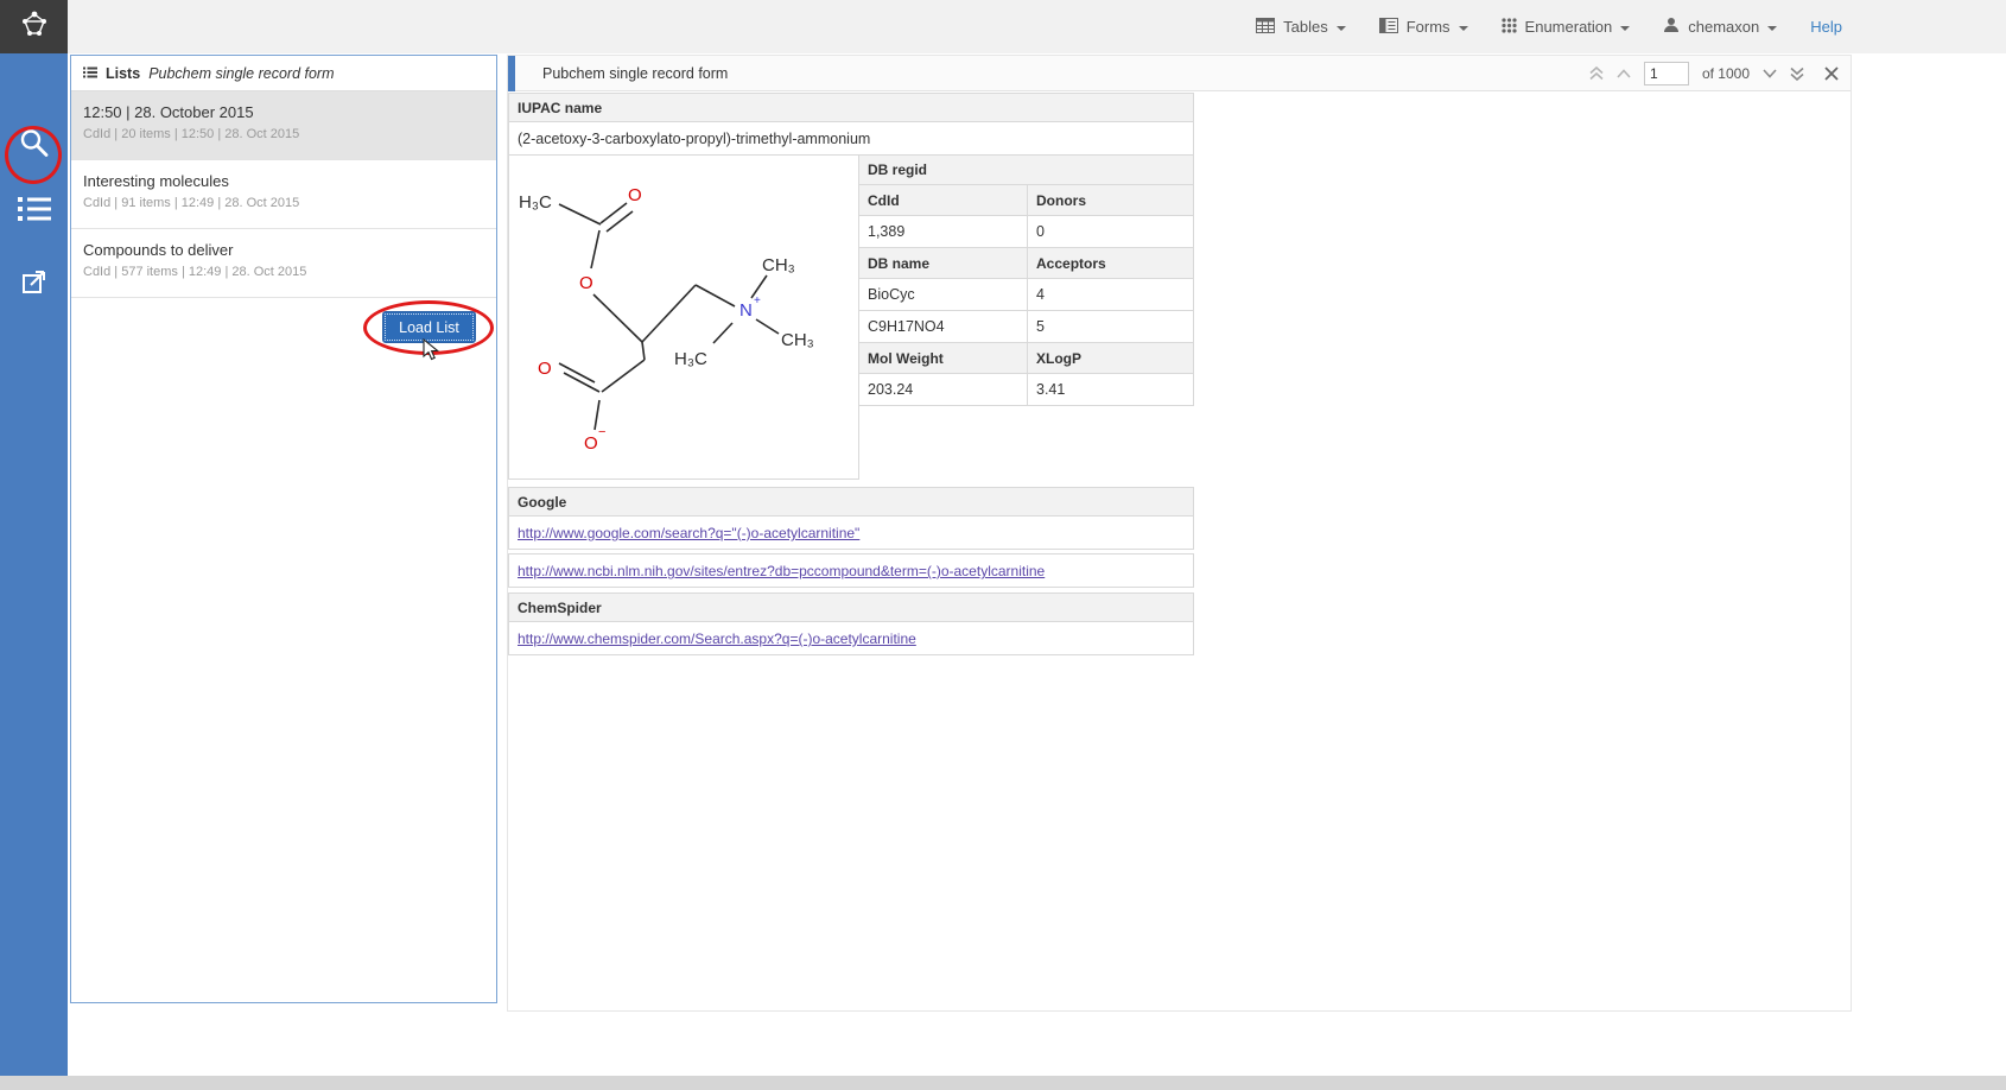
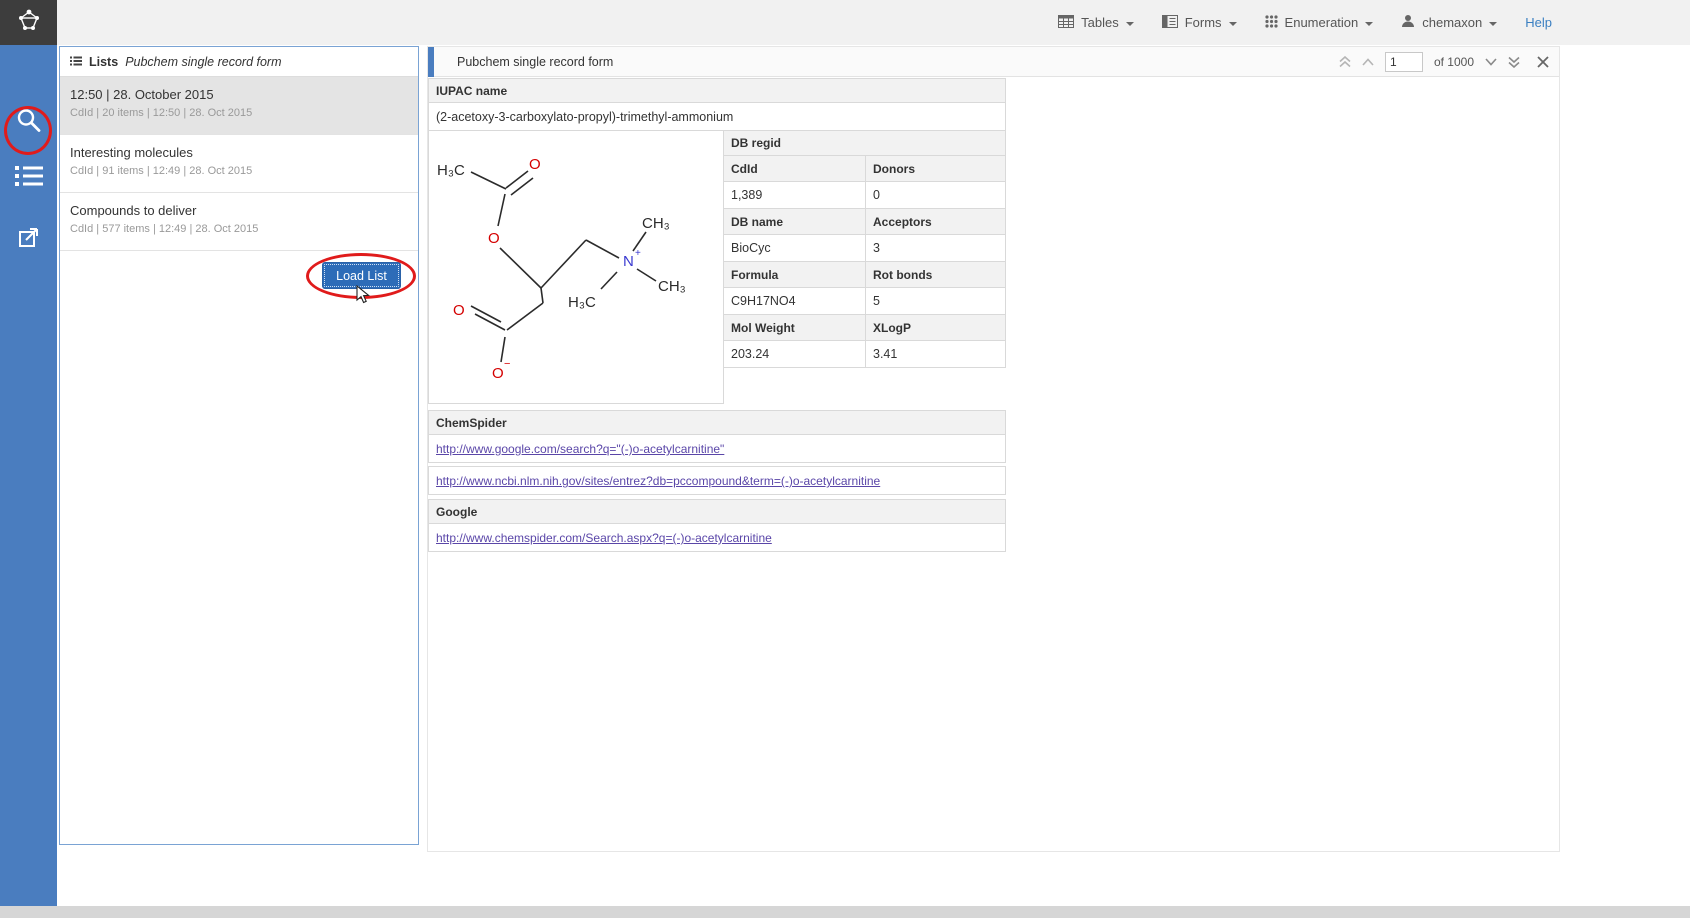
  Tables
  Forms
  Enumeration
  chemaxon
  Help
  Lists
  Pubchem single record form
  12:50 | 28. October 2015
  CdId | 20 items | 12:50 | 28. Oct 2015
  Interesting molecules
  CdId | 91 items | 12:49 | 28. Oct 2015
  Compounds to deliver
  CdId | 577 items | 12:49 | 28. Oct 2015
  Load List
  Pubchem single record form
  1
  of 1000
  IUPAC name
  (2-acetoxy-3-carboxylato-propyl)-trimethyl-ammonium
  H₃C
  O
  O
  N
  +
  CH₃
  CH₃
  H₃C
  O
  O
  −
  DB regid
  CdId
  Donors
  1,389
  0
  DB name
  Acceptors
  BioCyc
- 4
+ 3
+ Formula
+ Rot bonds
  C9H17NO4
  5
  Mol Weight
  XLogP
  203.24
  3.41
- Google
+ ChemSpider
  http://www.google.com/search?q="(-)o-acetylcarnitine"
  http://www.ncbi.nlm.nih.gov/sites/entrez?db=pccompound&term=(-)o-acetylcarnitine
- ChemSpider
+ Google
  http://www.chemspider.com/Search.aspx?q=(-)o-acetylcarnitine
